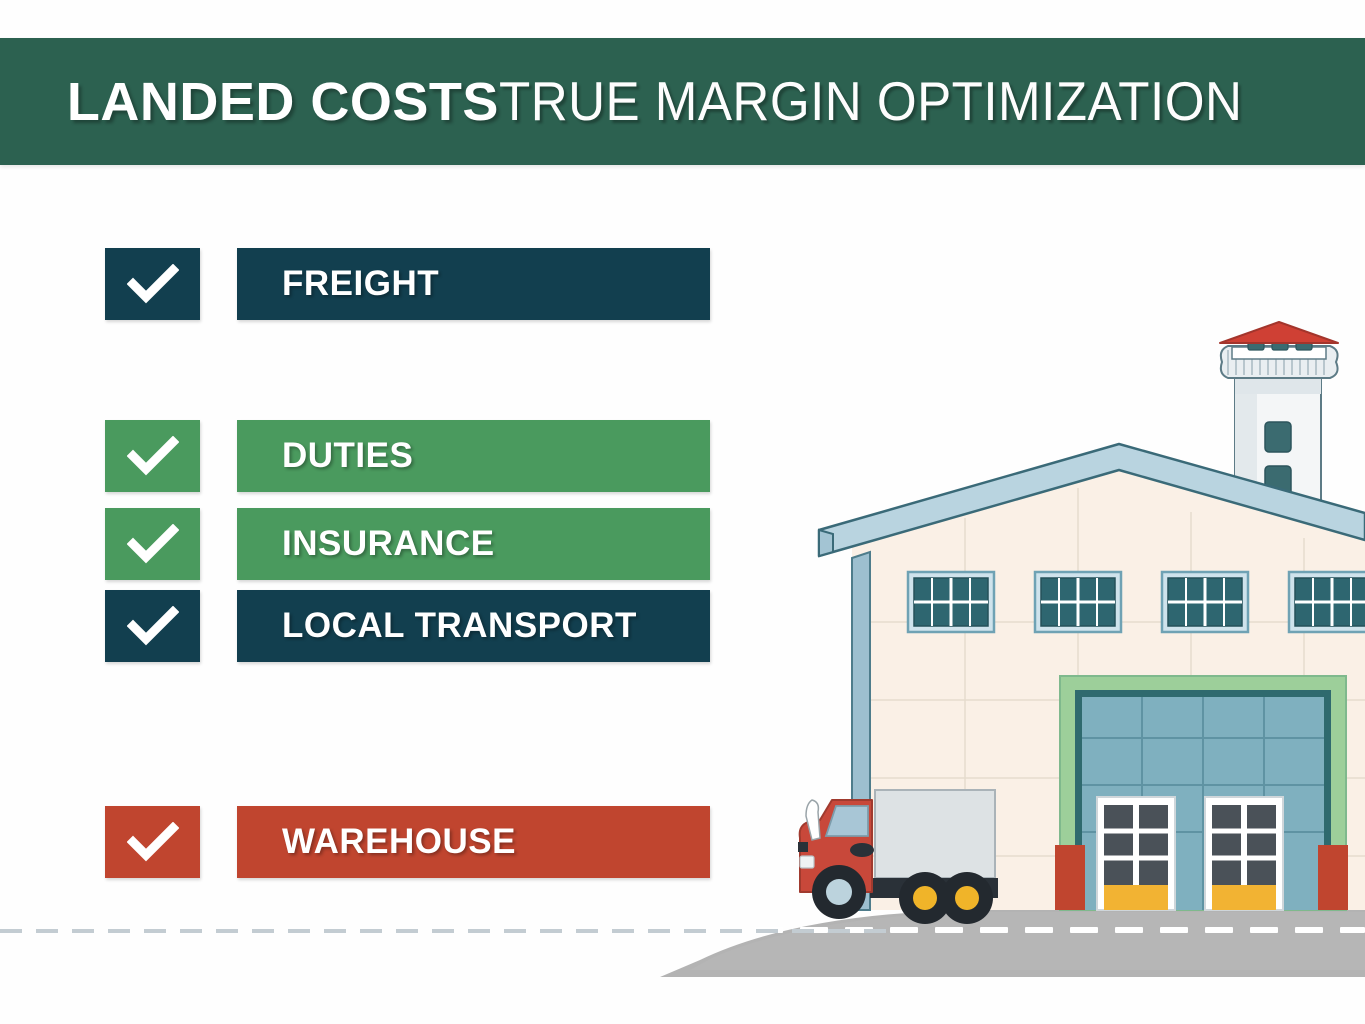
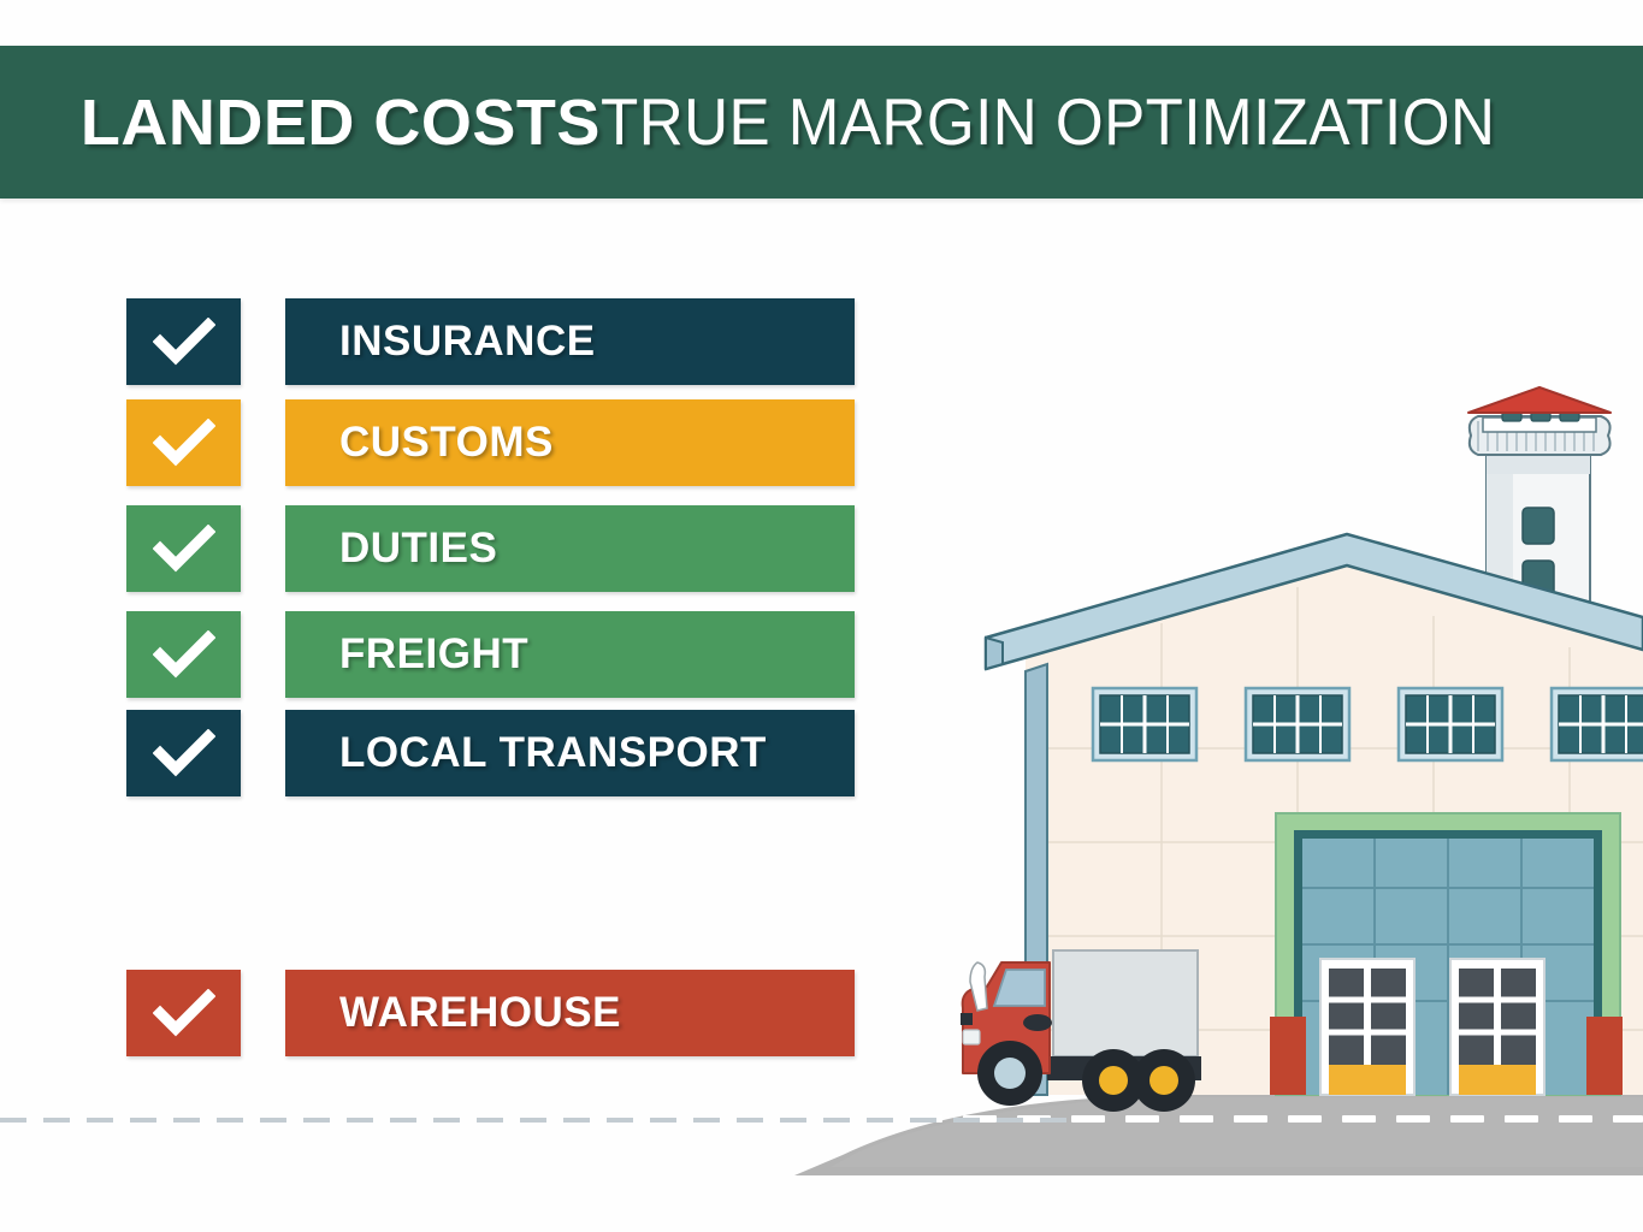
  LANDED COSTS TRUE MARGIN OPTIMIZATION
- FREIGHT
+ INSURANCE
+ CUSTOMS
  DUTIES
- INSURANCE
+ FREIGHT
  LOCAL TRANSPORT
  WAREHOUSE
